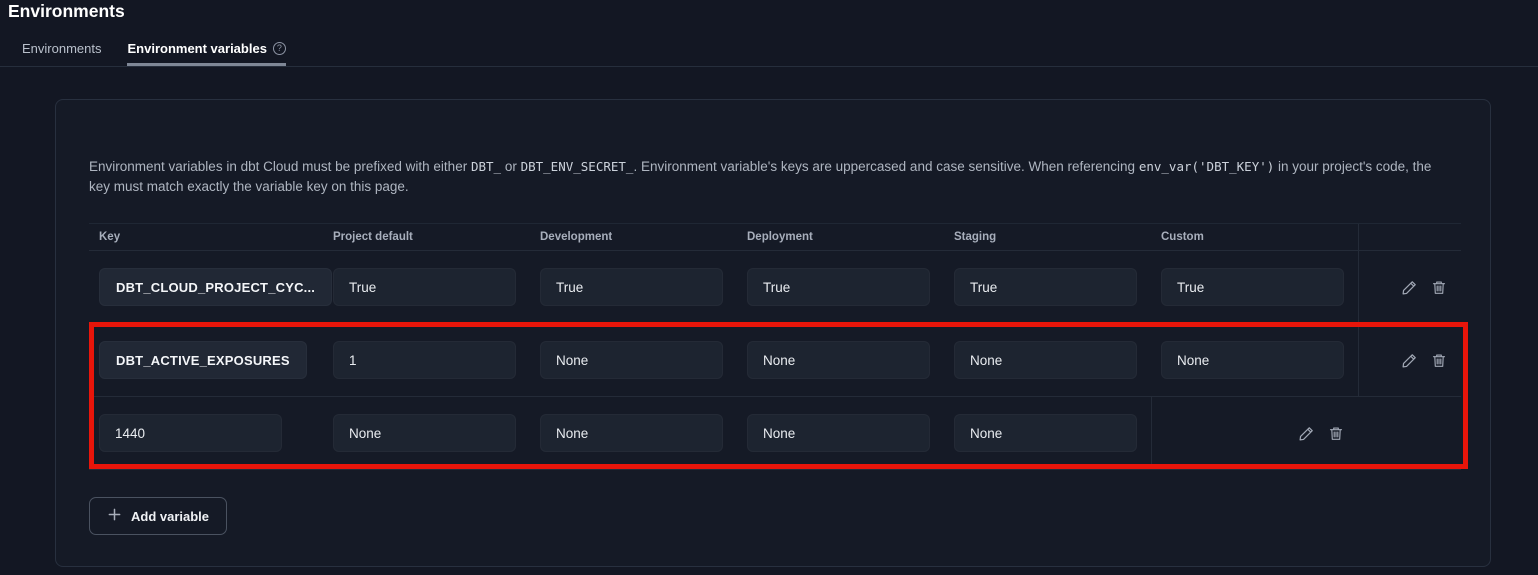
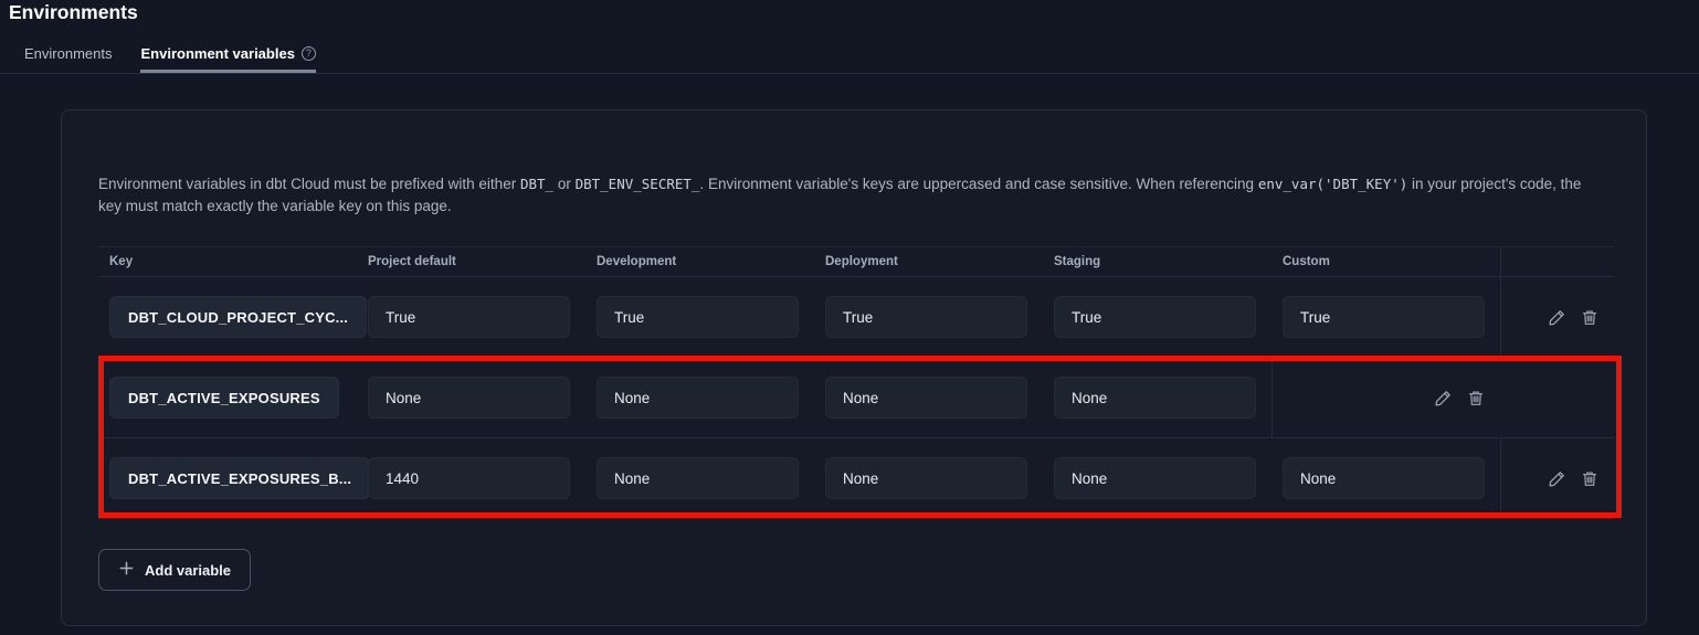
  Environments
  Environments
  Environment variables
  ?
  Environment variables in dbt Cloud must be prefixed with either DBT_ or DBT_ENV_SECRET_. Environment variable's keys are uppercased and case sensitive. When referencing env_var('DBT_KEY') in your project's code, the key must match exactly the variable key on this page.
  Key
  Project default
  Development
  Deployment
  Staging
  Custom
  DBT_CLOUD_PROJECT_CYC...
  True
  True
  True
  True
  True
  DBT_ACTIVE_EXPOSURES
- 1
  None
  None
  None
  None
+ DBT_ACTIVE_EXPOSURES_B...
  1440
  None
  None
  None
  None
  Add variable
